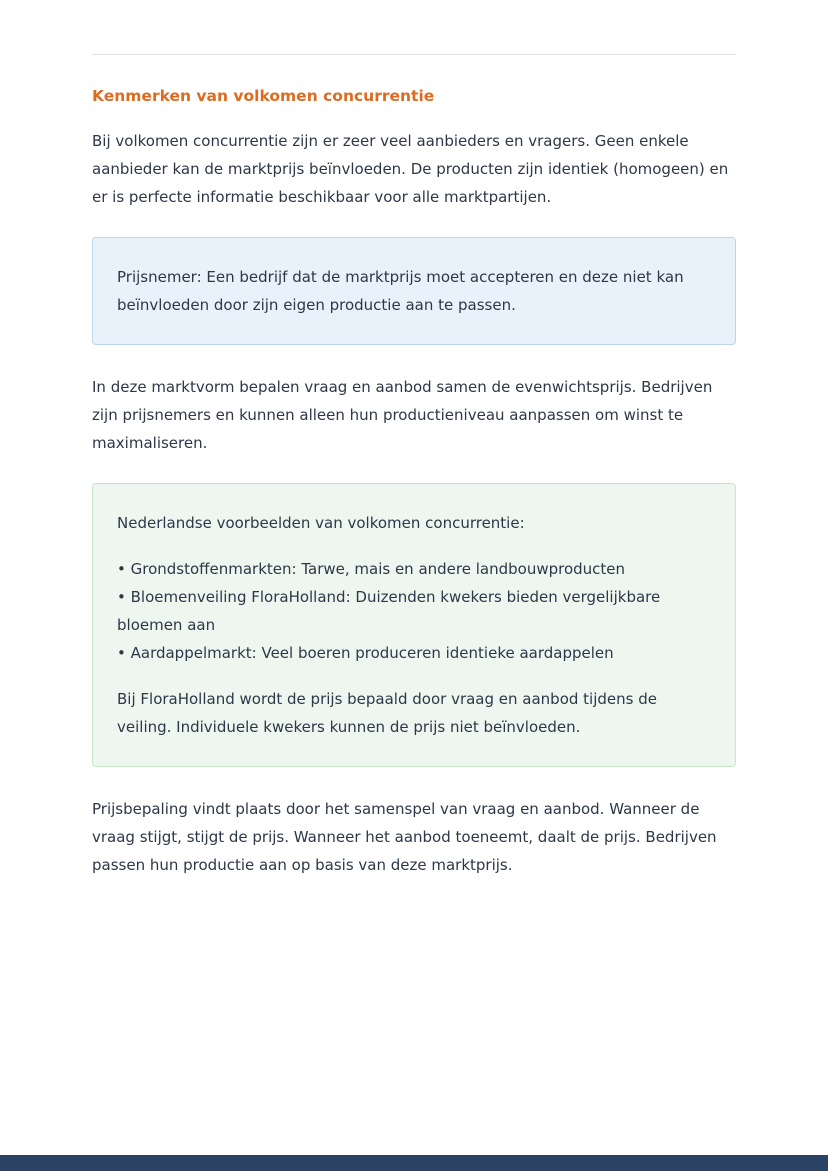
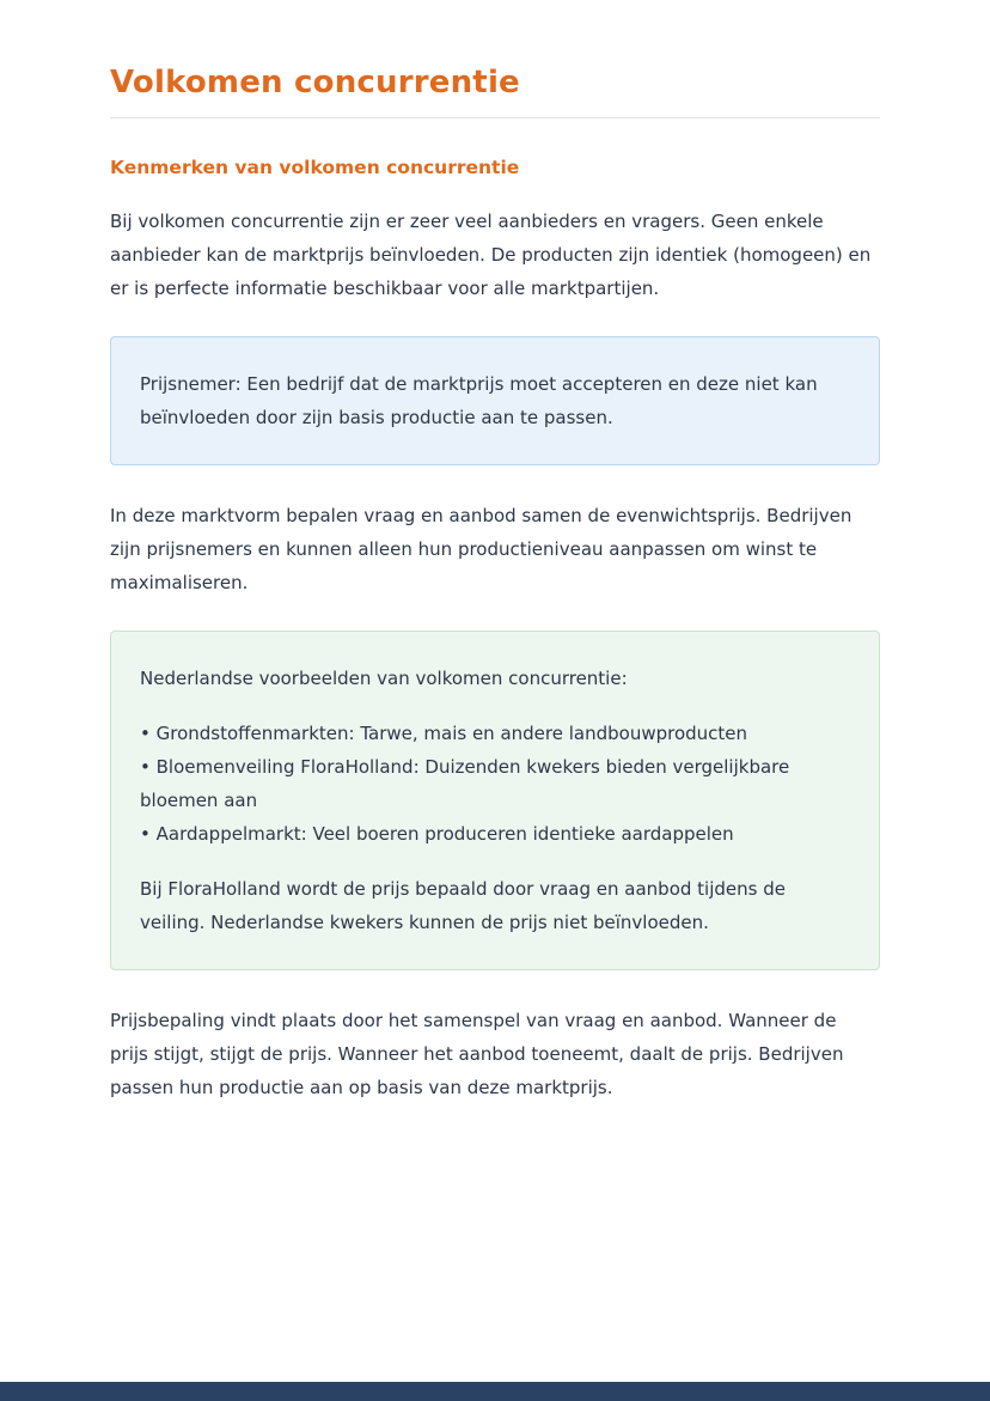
+ Volkomen concurrentie
  Kenmerken van volkomen concurrentie
  Bij volkomen concurrentie zijn er zeer veel aanbieders en vragers. Geen enkele aanbieder kan de marktprijs beïnvloeden. De producten zijn identiek (homogeen) en er is perfecte informatie beschikbaar voor alle marktpartijen.
- Prijsnemer: Een bedrijf dat de marktprijs moet accepteren en deze niet kan beïnvloeden door zijn eigen productie aan te passen.
+ Prijsnemer: Een bedrijf dat de marktprijs moet accepteren en deze niet kan beïnvloeden door zijn basis productie aan te passen.
  In deze marktvorm bepalen vraag en aanbod samen de evenwichtsprijs. Bedrijven zijn prijsnemers en kunnen alleen hun productieniveau aanpassen om winst te maximaliseren.
  Nederlandse voorbeelden van volkomen concurrentie:
  • Grondstoffenmarkten: Tarwe, mais en andere landbouwproducten
  • Bloemenveiling FloraHolland: Duizenden kwekers bieden vergelijkbare bloemen aan
  • Aardappelmarkt: Veel boeren produceren identieke aardappelen
- Bij FloraHolland wordt de prijs bepaald door vraag en aanbod tijdens de veiling. Individuele kwekers kunnen de prijs niet beïnvloeden.
+ Bij FloraHolland wordt de prijs bepaald door vraag en aanbod tijdens de veiling. Nederlandse kwekers kunnen de prijs niet beïnvloeden.
- Prijsbepaling vindt plaats door het samenspel van vraag en aanbod. Wanneer de vraag stijgt, stijgt de prijs. Wanneer het aanbod toeneemt, daalt de prijs. Bedrijven passen hun productie aan op basis van deze marktprijs.
+ Prijsbepaling vindt plaats door het samenspel van vraag en aanbod. Wanneer de prijs stijgt, stijgt de prijs. Wanneer het aanbod toeneemt, daalt de prijs. Bedrijven passen hun productie aan op basis van deze marktprijs.
